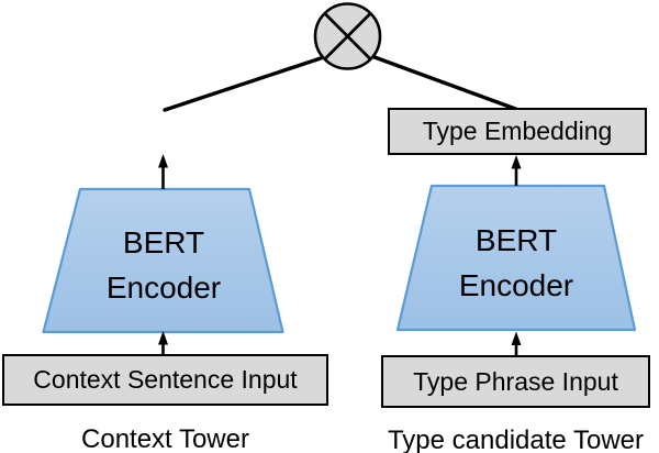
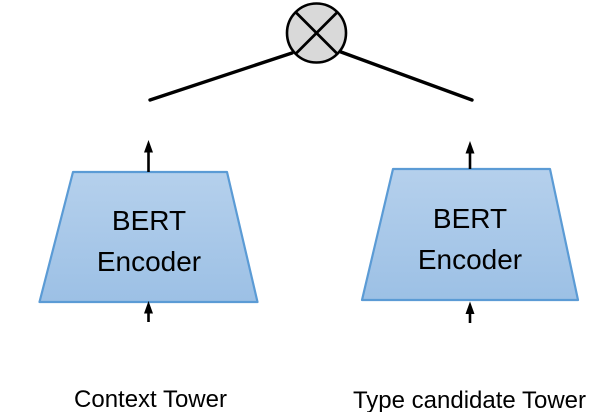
- Type Embedding
- Context Sentence Input
- Type Phrase Input
  BERT
  Encoder
  BERT
  Encoder
  Context Tower
  Type candidate Tower
